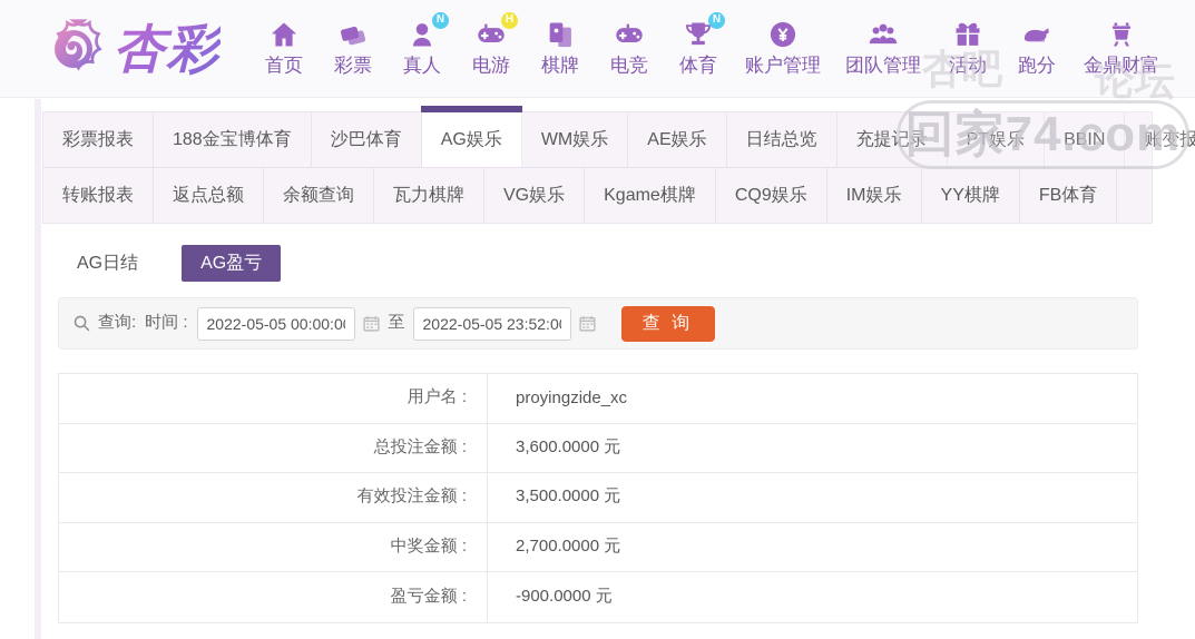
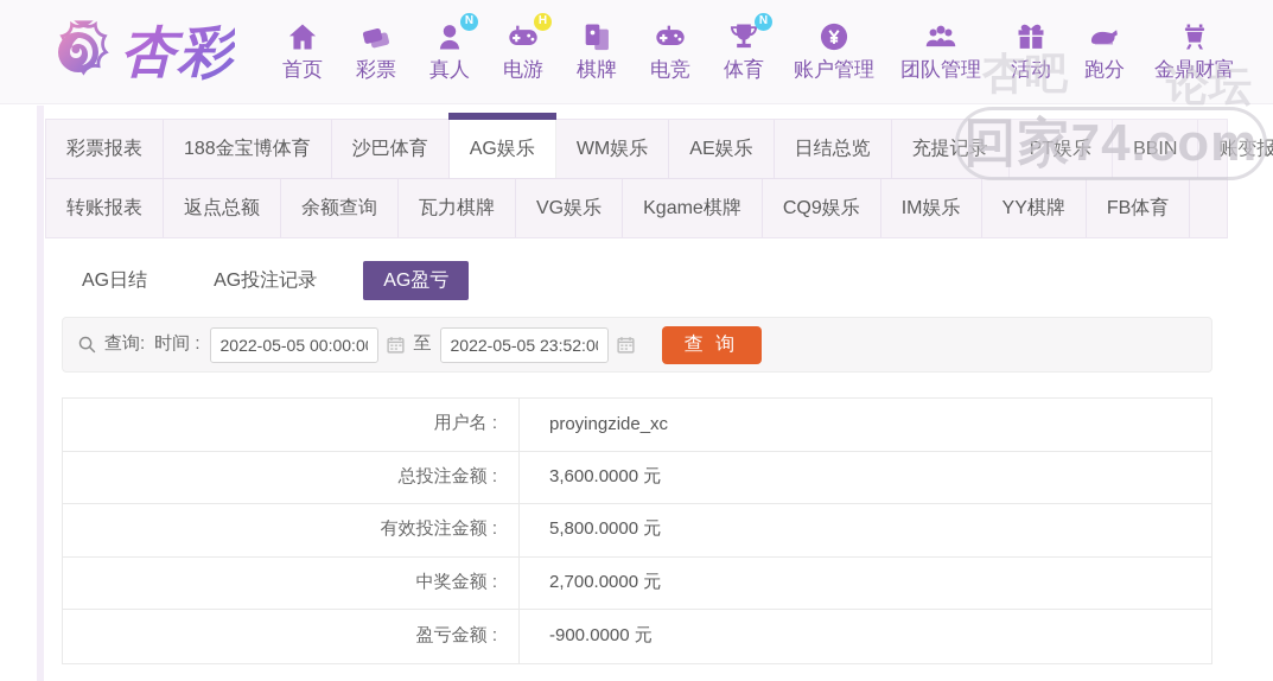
  杏彩
  首页
  彩票
  N
  真人
  H
  电游
  棋牌
  电竞
  N
  体育
  账户管理
  团队管理
  活动
  跑分
  金鼎财富
  彩票报表
  188金宝博体育
  沙巴体育
  AG娱乐
  WM娱乐
  AE娱乐
  日结总览
  充提记录
  PT娱乐
  BBIN
  账变报
  转账报表
  返点总额
  余额查询
  瓦力棋牌
  VG娱乐
  Kgame棋牌
  CQ9娱乐
  IM娱乐
  YY棋牌
  FB体育
  AG日结
+ AG投注记录
  AG盈亏
  查询:
  时间 :
  2022-05-05 00:00:0
  至
  2022-05-05 23:52:0
  查 询
  用户名 :
  proyingzide_xc
  总投注金额 :
  3,600.0000 元
  有效投注金额 :
- 3,500.0000 元
+ 5,800.0000 元
  中奖金额 :
  2,700.0000 元
  盈亏金额 :
  -900.0000 元
  杏吧
  论坛
  回家74.com
